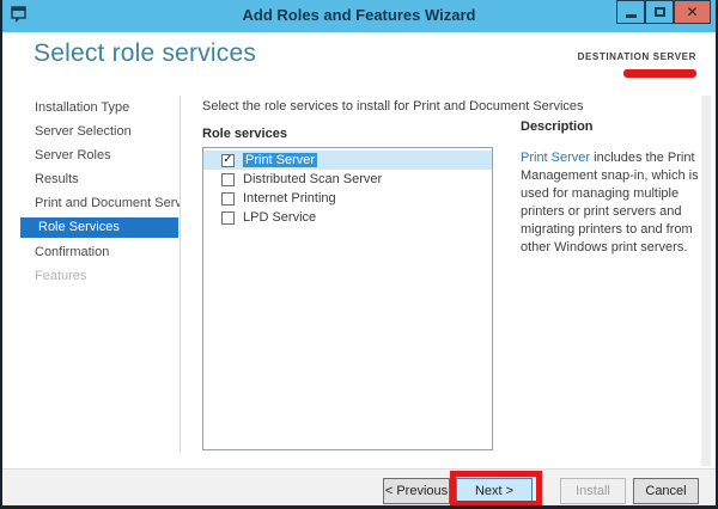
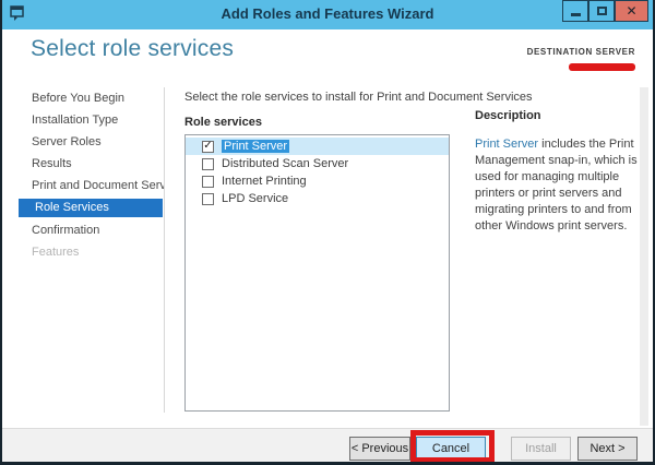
  Add Roles and Features Wizard
  ✕
  Select role services
  DESTINATION SERVER
+ Before You Begin
  Installation Type
- Server Selection
  Server Roles
  Results
  Print and Document Ser
  Role Services
  Confirmation
  Features
  Select the role services to install for Print and Document Services
  Role services
  ✓
  Print Server
  Distributed Scan Server
  Internet Printing
  LPD Service
  Description
  Print Server includes the Print Management snap-in, which is used for managing multiple printers or print servers and migrating printers to and from other Windows print servers.
  < Previous
- Next >
+ Cancel
  Install
- Cancel
+ Next >
